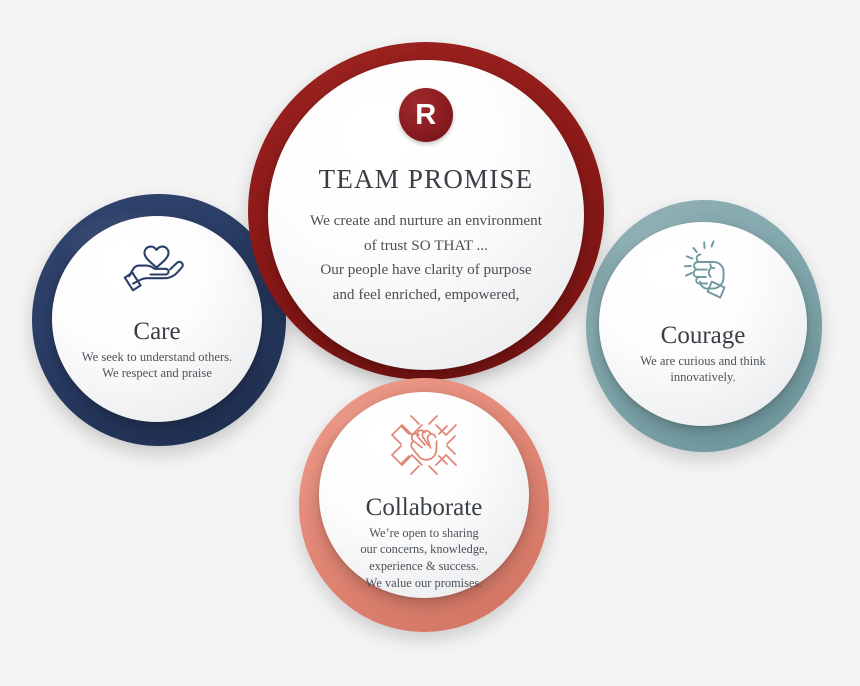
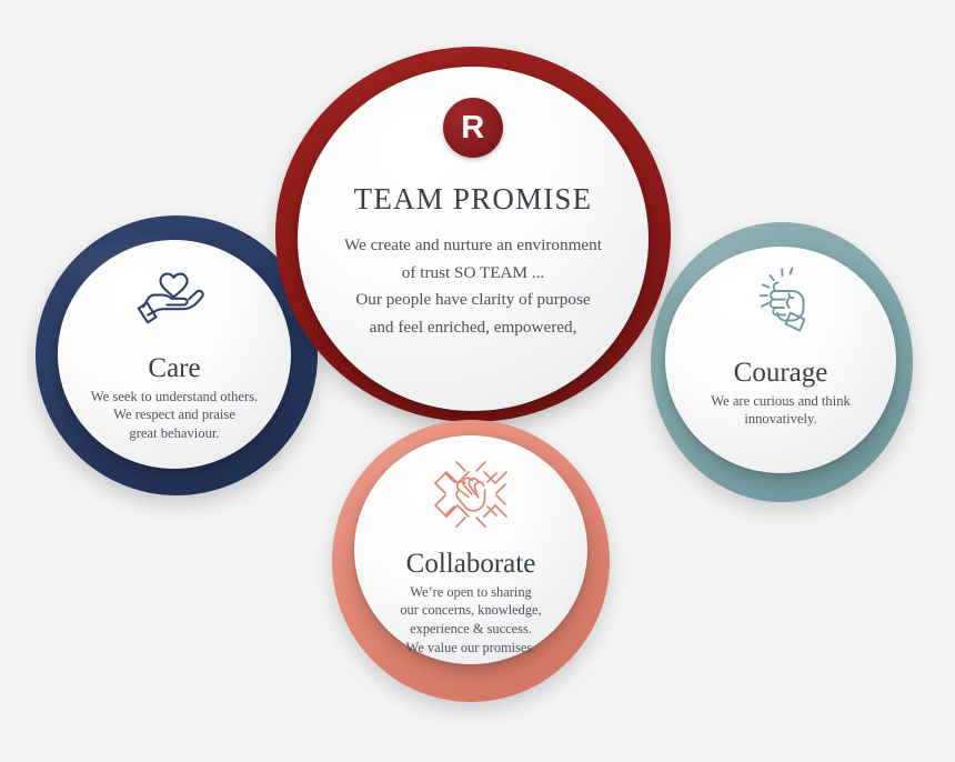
  Care
  We seek to understand others.
  We respect and praise
+ great behaviour.
  Courage
  We are curious and think
  innovatively.
  TEAM PROMISE
  We create and nurture an environment
- of trust SO THAT ...
+ of trust SO TEAM ...
  Our people have clarity of purpose
  and feel enriched, empowered,
  R
  Collaborate
  We’re open to sharing
  our concerns, knowledge,
  experience & success.
  We value our promises.
